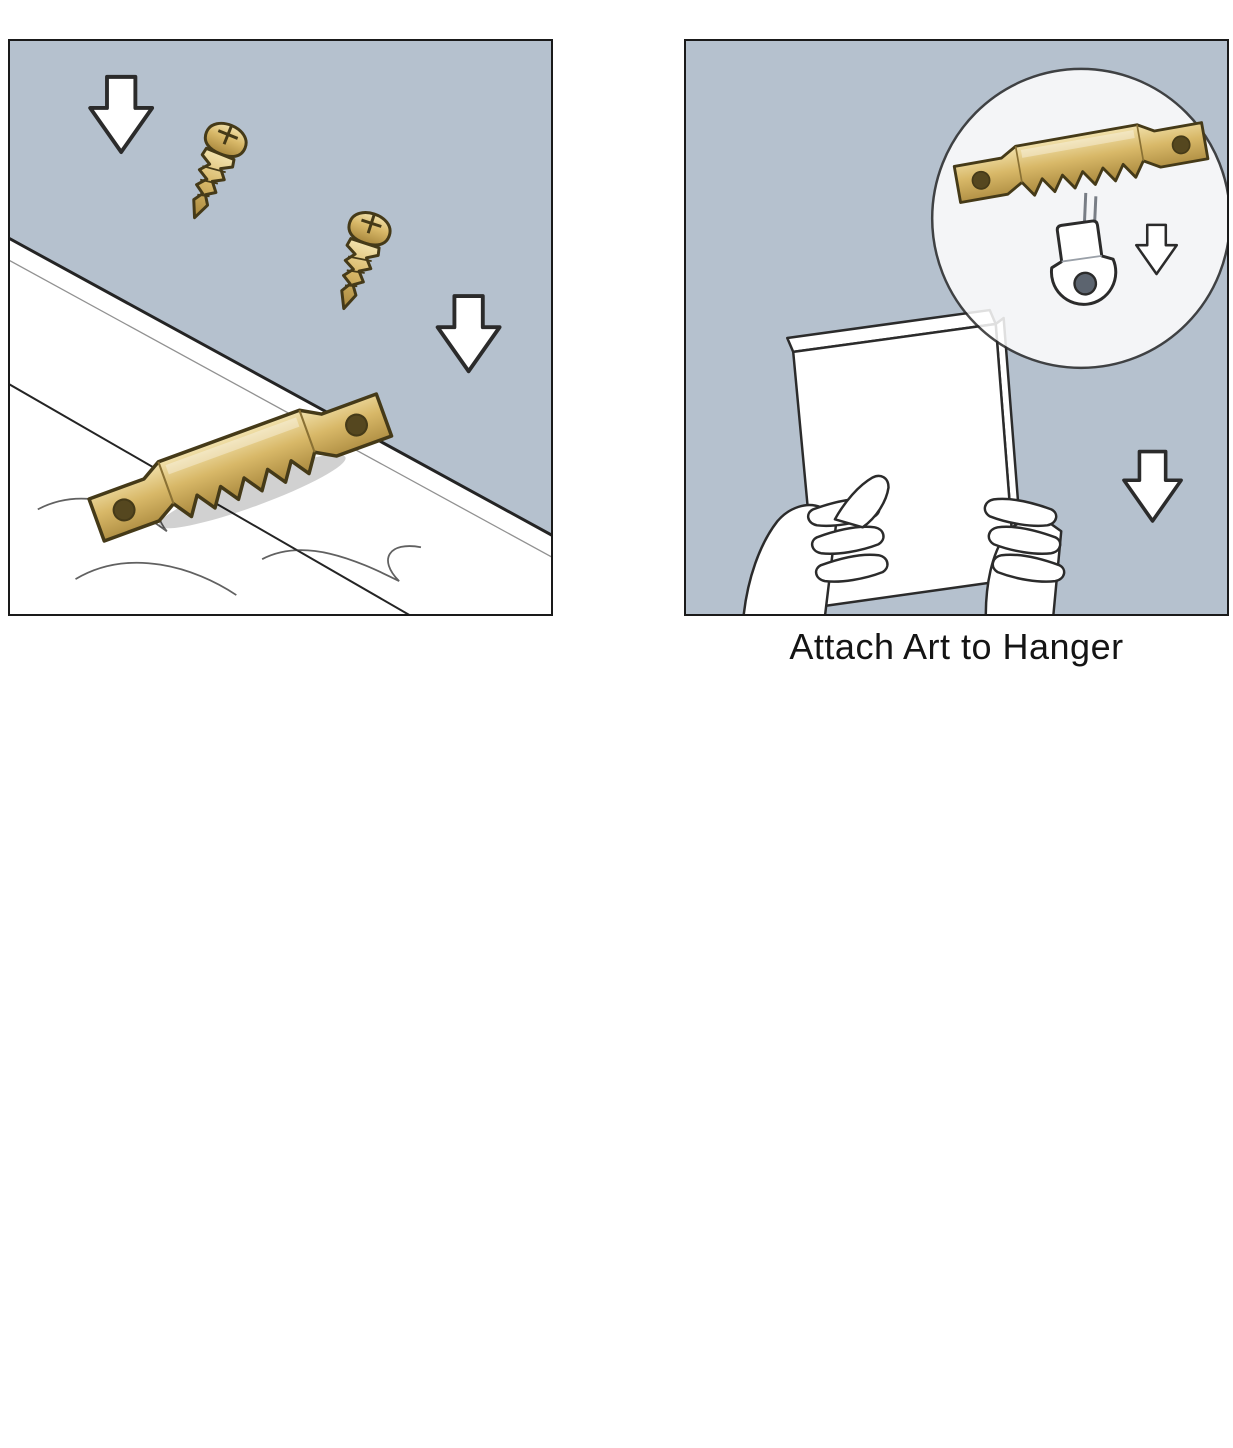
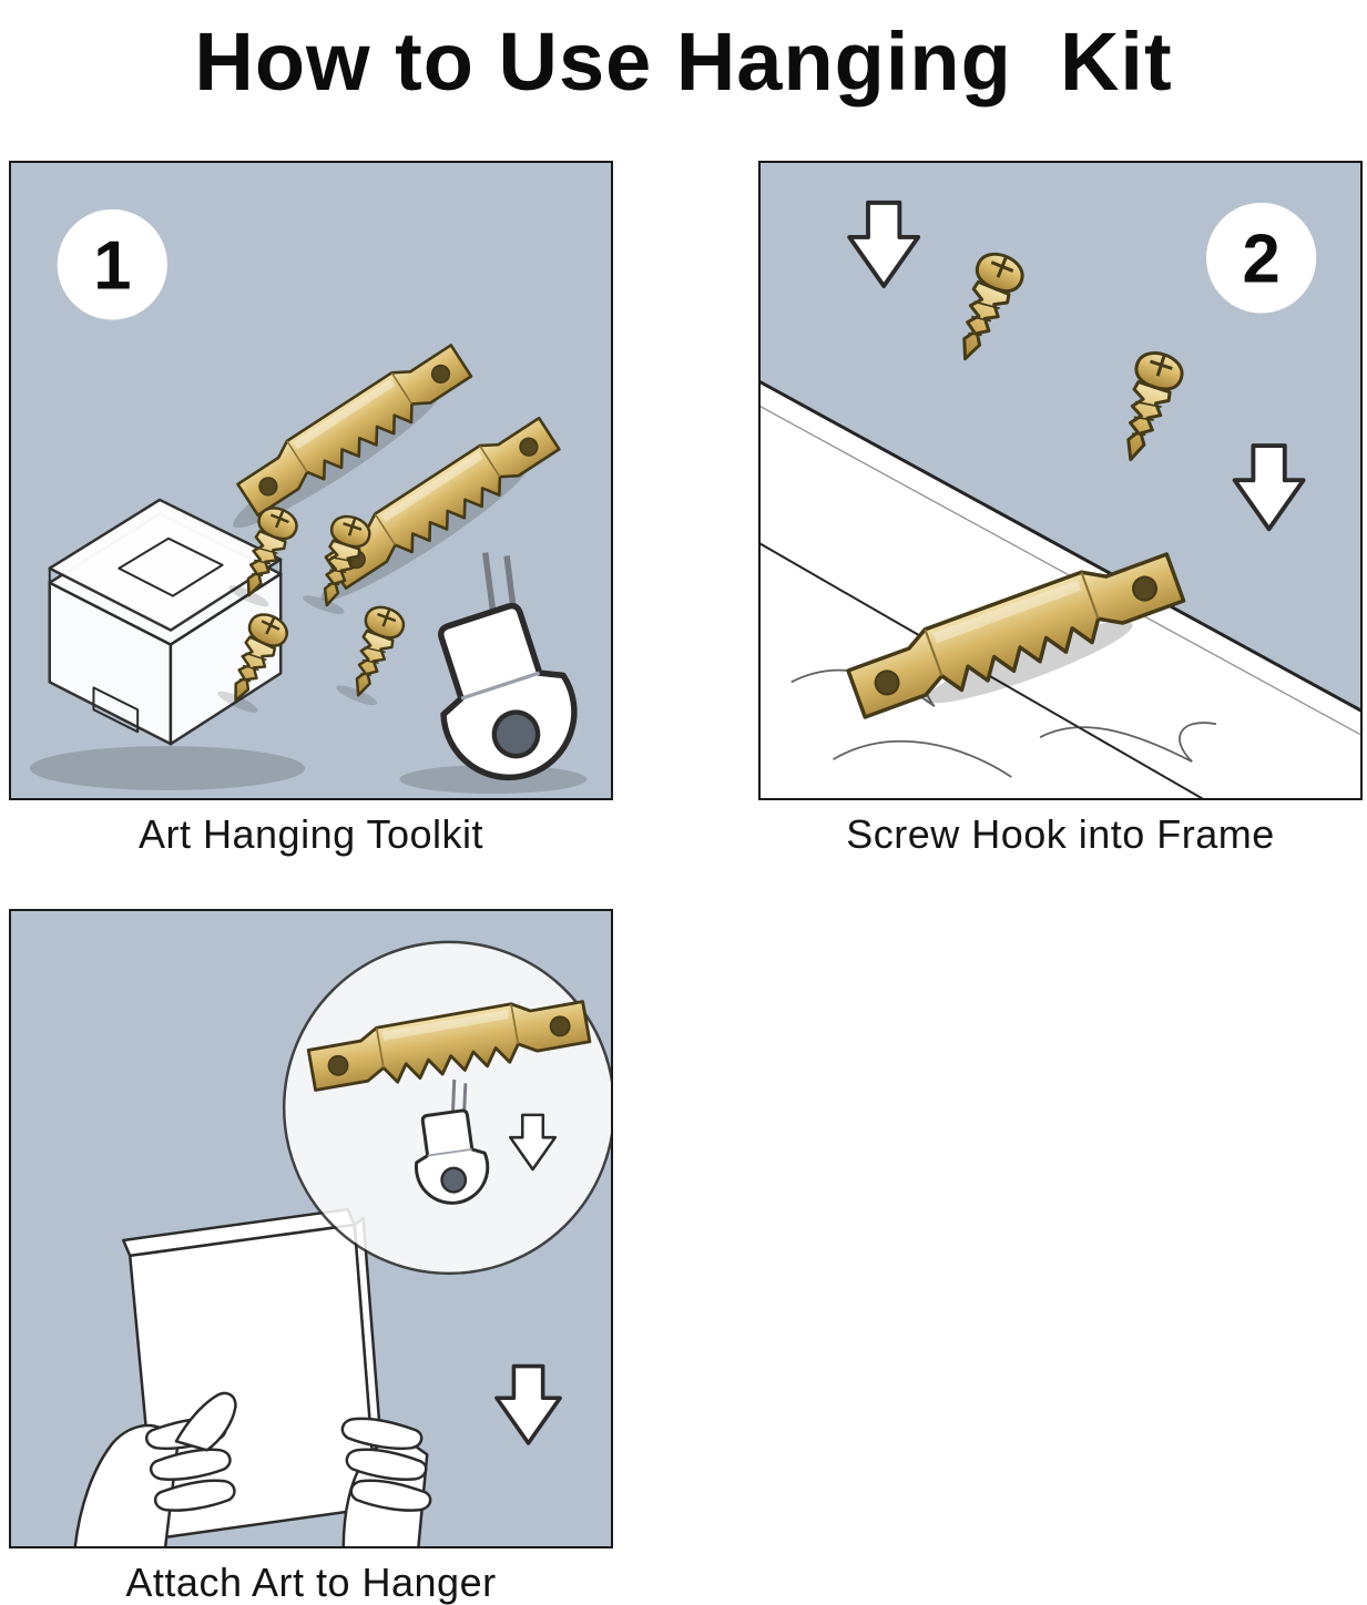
+ How to Use Hanging Kit
+ 1
+ Art Hanging Toolkit
+ 2
+ Screw Hook into Frame
  Attach Art to Hanger
